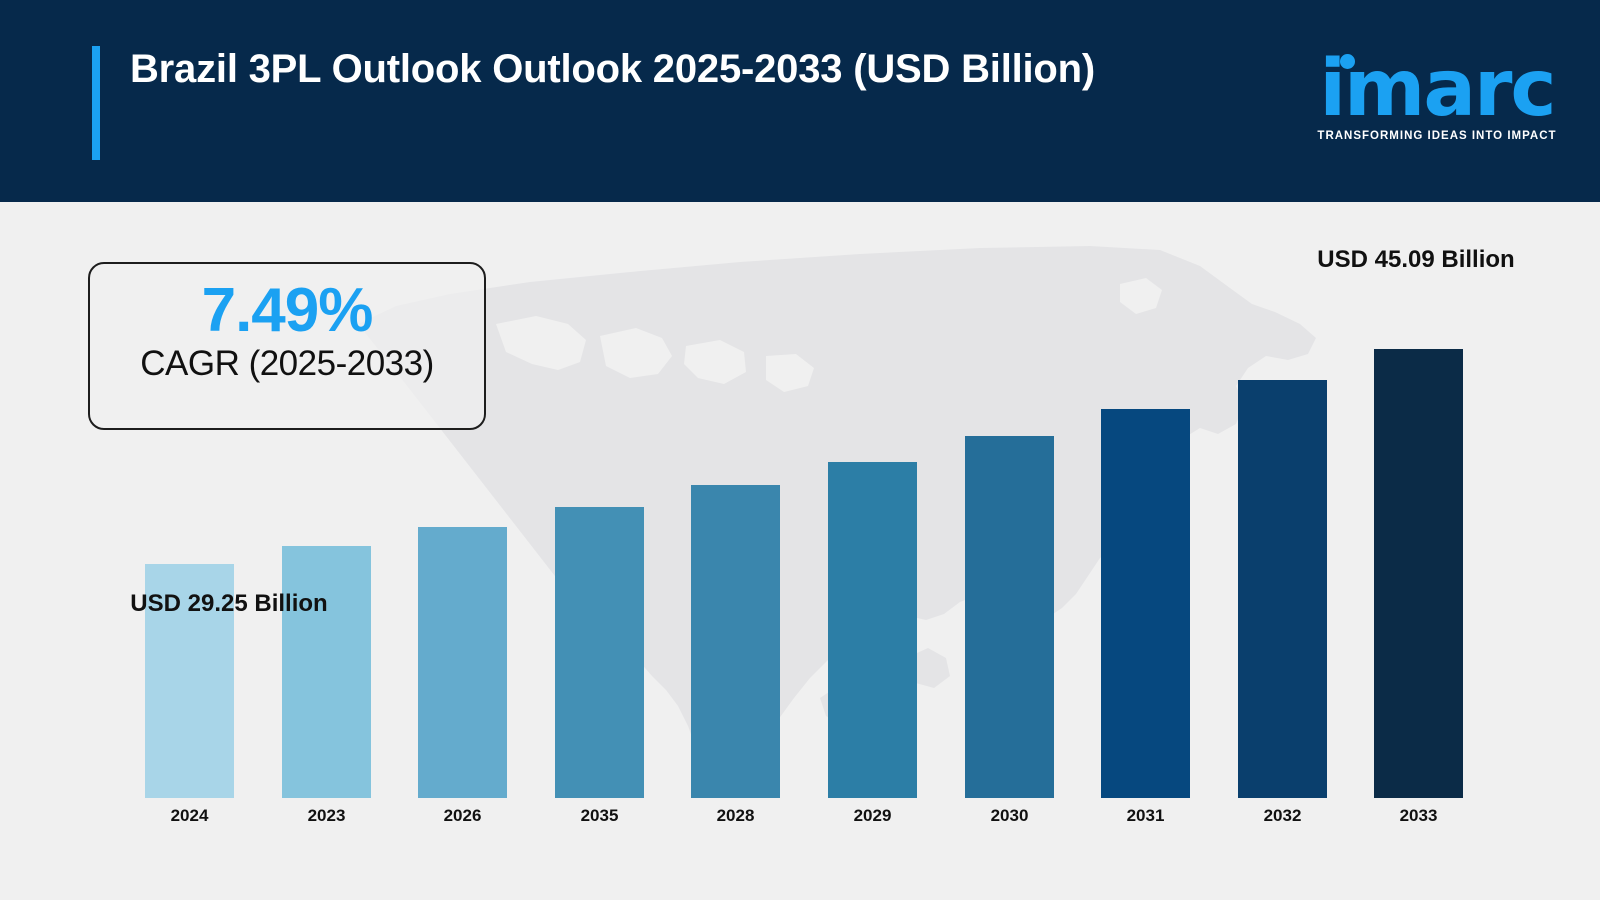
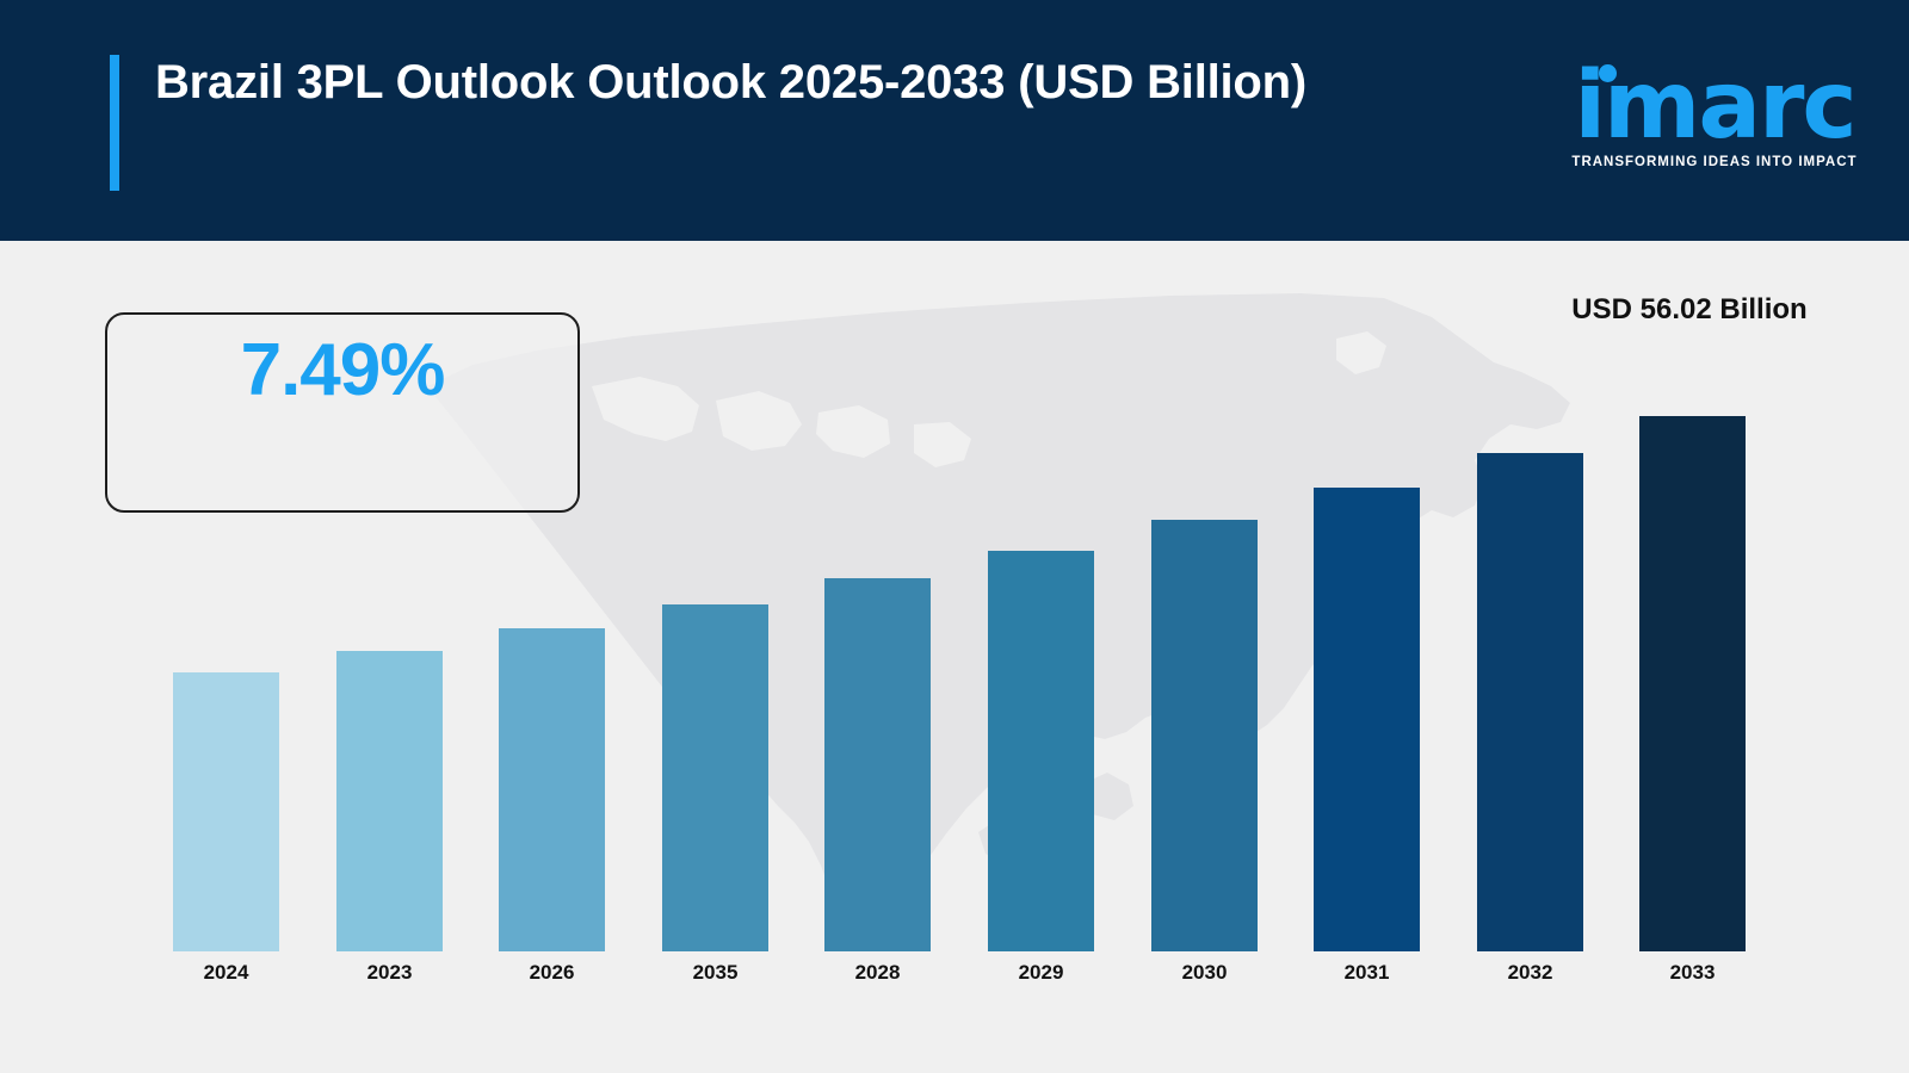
  2024
  2023
  2026
  2035
  2028
  2029
  2030
  2031
  2032
  2033
  7.49%
- CAGR (2025-2033)
- USD 29.25 Billion
- USD 45.09 Billion
+ USD 56.02 Billion
  Brazil 3PL Outlook Outlook 2025-2033 (USD Billion)
  imarc
  TRANSFORMING IDEAS INTO IMPACT
